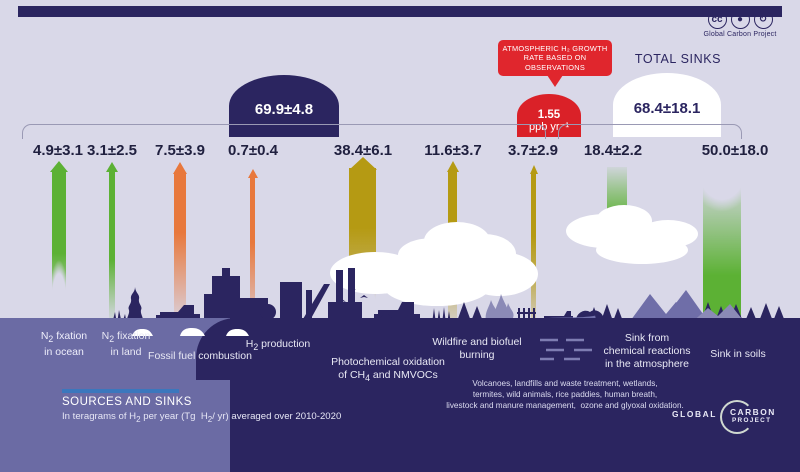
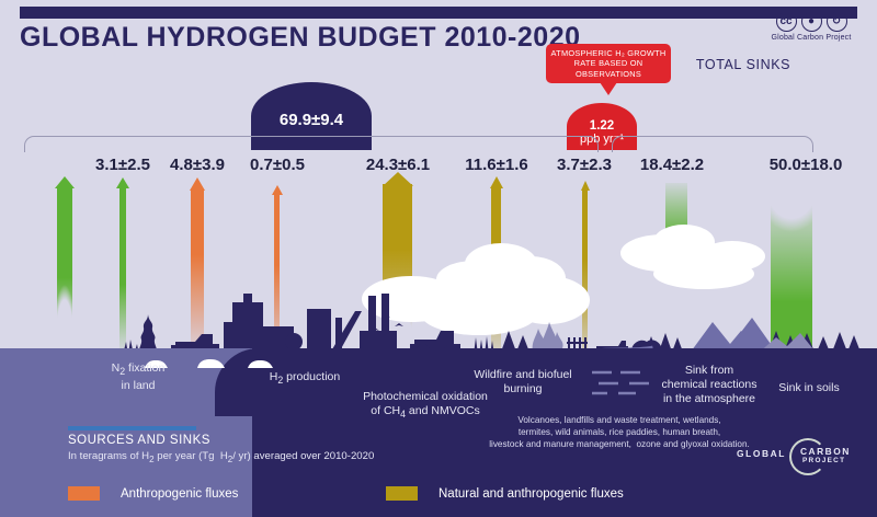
+ GLOBAL HYDROGEN BUDGET 2010-2020
  cc
  ●
  ↻
  TOTAL SINKS
  ATMOSPHERIC H₂ GROWTH RATE BASED ON OBSERVATIONS
- 69.9±4.8
+ 69.9±9.4
- 1.55
+ 1.22
  ppb yr⁻¹
- 68.4±18.1
- 4.9±3.1
  3.1±2.5
- 7.5±3.9
+ 4.8±3.9
- 0.7±0.4
+ 0.7±0.5
- 38.4±6.1
+ 24.3±6.1
- 11.6±3.7
+ 11.6±1.6
- 3.7±2.9
+ 3.7±2.3
  18.4±2.2
  50.0±18.0
- N2 fxation
- in ocean
  N2 fixation
  in land
- Fossil fuel combustion
  H2 production
  Photochemical oxidation
  of CH4 and NMVOCs
  Wildfire and biofuel
  burning
  Sink from
  chemical reactions
  in the atmosphere
  Sink in soils
  Volcanoes, landfills and waste treatment, wetlands,
  termites, wild animals, rice paddies, human breath,
  livestock and manure management, ozone and glyoxal oxidation.
  SOURCES AND SINKS
  In teragrams of H2 per year (Tg H2/ yr) averaged over 2010-2020
+ Anthropogenic fluxes
+ Natural and anthropogenic fluxes
  GLOBAL
  CARBON
